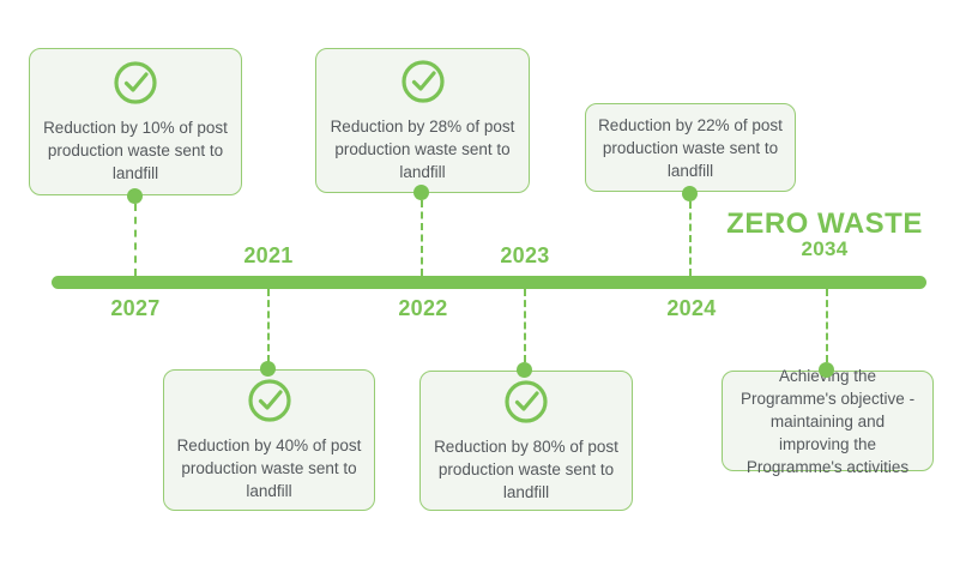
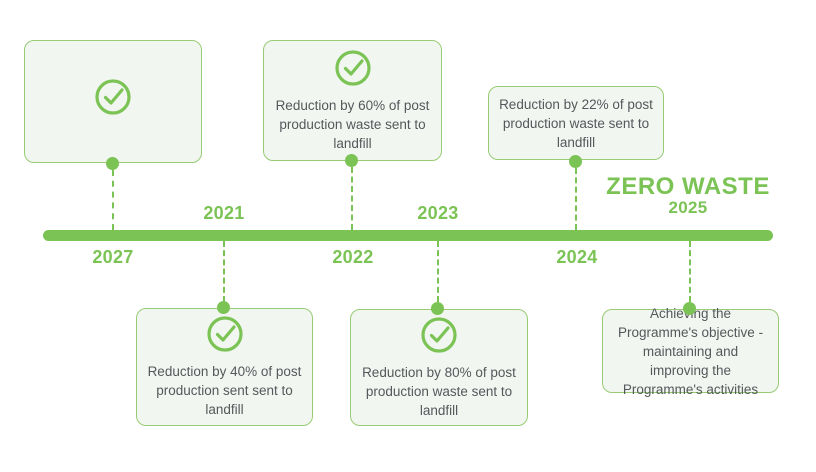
- Reduction by 10% of post production waste sent to landfill
- Reduction by 28% of post production waste sent to landfill
+ Reduction by 60% of post production waste sent to landfill
  Reduction by 22% of post production waste sent to landfill
- Reduction by 40% of post production waste sent to landfill
+ Reduction by 40% of post production sent sent to landfill
  Reduction by 80% of post production waste sent to landfill
  Achieng the Programme's objective - maintaining and improving the Programme's activities
  2027
  2021
  2022
  2023
  2024
- 2034
+ 2025
  ZERO WASTE
